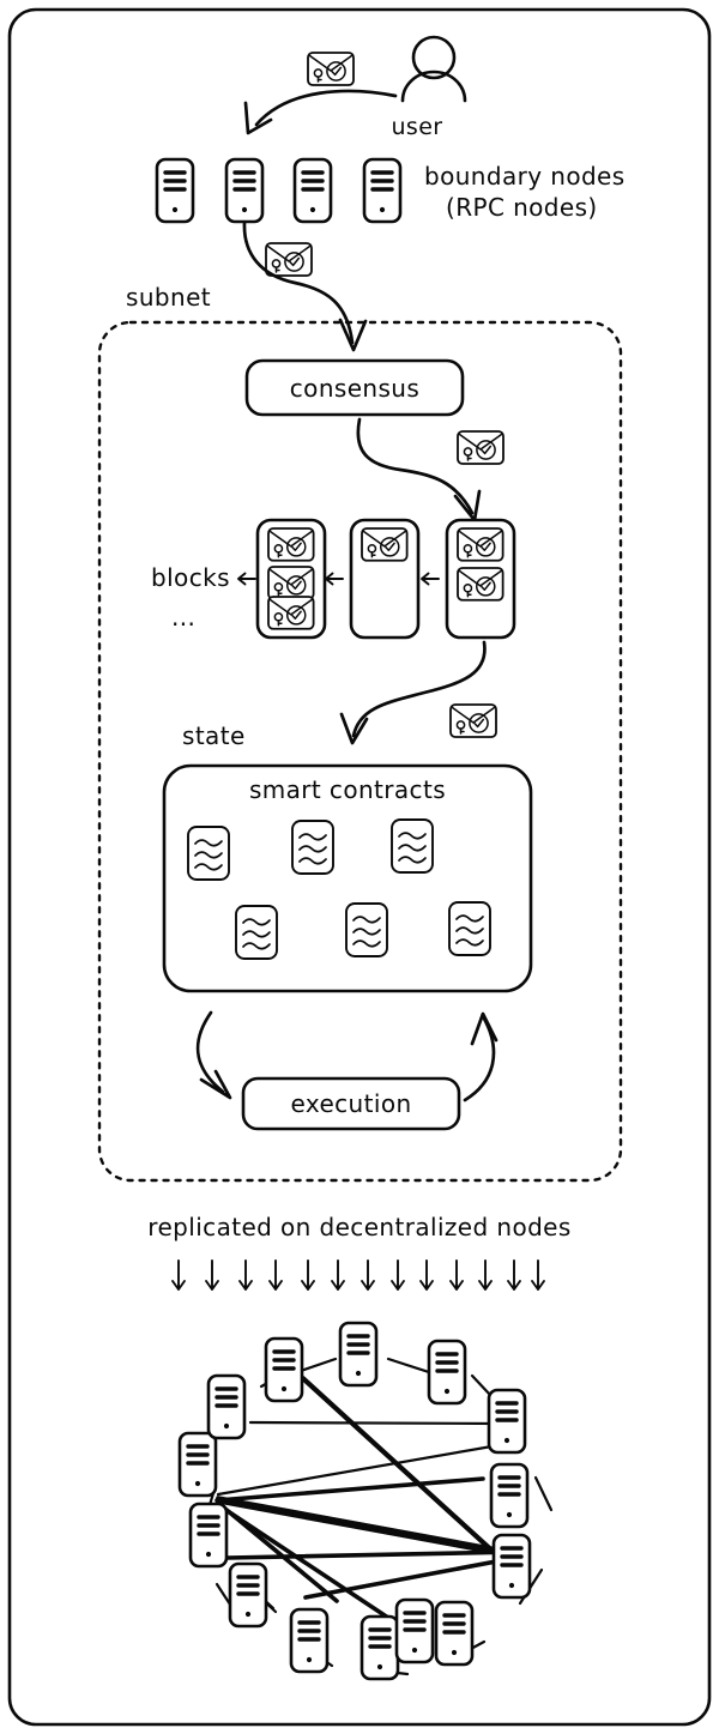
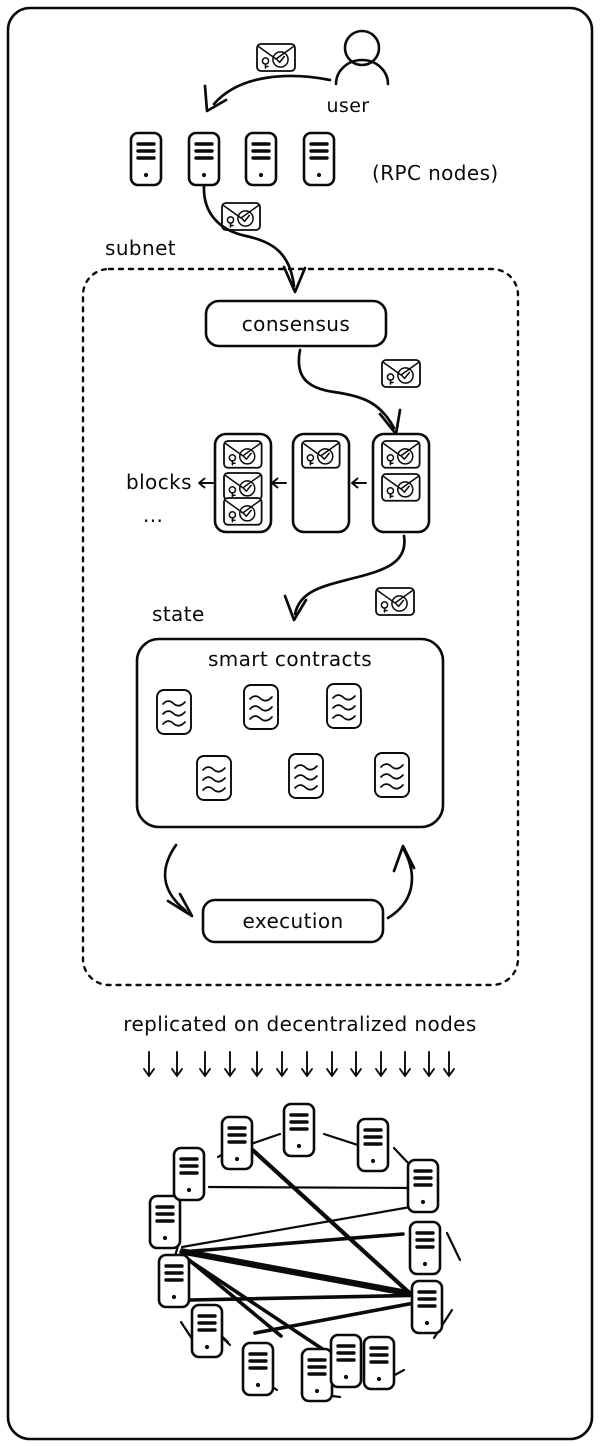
  user
- boundary nodes
  (RPC nodes)
  subnet
  consensus
  blocks
  ...
  state
  smart contracts
  execution
  replicated on decentralized nodes
